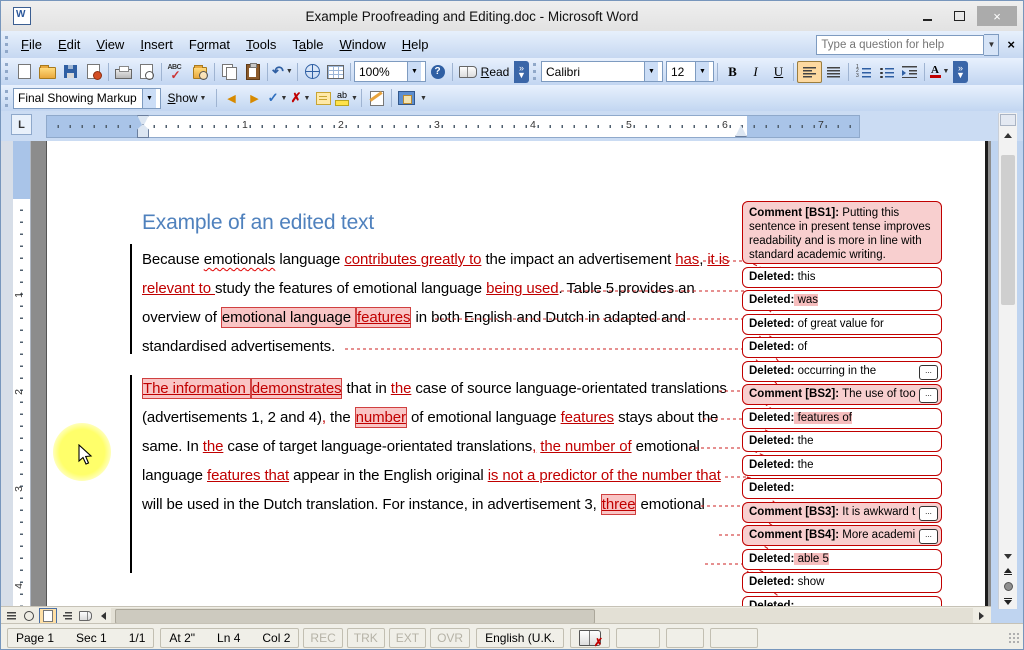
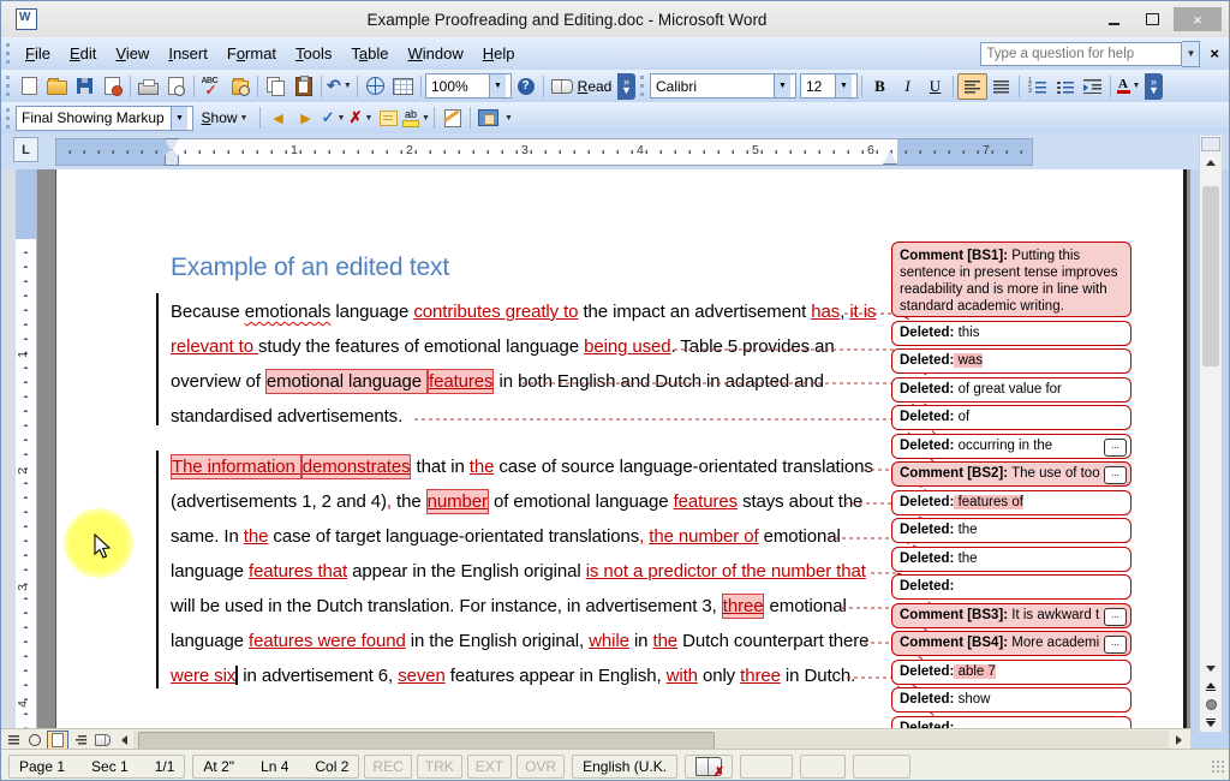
  Example Proofreading and Editing.doc - Microsoft Word
  ×
  File Edit View Insert Format Tools Table Window Help
  Type a question for help
  ▼
  ×
  ✓
  ↶
  100%
  ?
  Read
  »
  ▼
  Calibri
  12
  B
  I
  U
  A
  »
  ▼
  Final Showing Markup
  Show
  ◀
  ▶
  ✓
  ✗
  ab
  L
  1
  2
  3
  4
  5
  6
  7
  Example of an edited text
  Because emotionals language contributes greatly to the impact an advertisement has, it is
  relevant to study the features of emotional language being used. Table 5 provides an
  overview of emotional language features in both English and Dutch in adapted and
  standardised advertisements.
  The information demonstrates that in the case of source language-orientated translations
  (advertisements 1, 2 and 4), the number of emotional language features stays about the
  same. In the case of target language-orientated translations, the number of emotional
  language features that appear in the English original is not a predictor of the number that
  will be used in the Dutch translation. For instance, in advertisement 3, three emotional
+ language features were found in the English original, while in the Dutch counterpart there
+ were six in advertisement 6, seven features appear in English, with only three in Dutch.
  Comment [BS1]: Putting this sentence in present tense improves readability and is more in line with standard academic writing.
  Deleted: this
  Deleted: was
  Deleted: of great value for
  Deleted: of
  Deleted: occurring in the
  ...
  Comment [BS2]: The use of too
  ...
  Deleted: features of
  Deleted: the
  Deleted: the
  Deleted:
  Comment [BS3]: It is awkward t
  ...
  Comment [BS4]: More academi
  ...
- Deleted: able 5
+ Deleted: able 7
  Deleted: show
  Page 1
  Sec 1
  1/1
  At 2"
  Ln 4
  Col 2
  REC
  TRK
  EXT
  OVR
  English (U.K.
